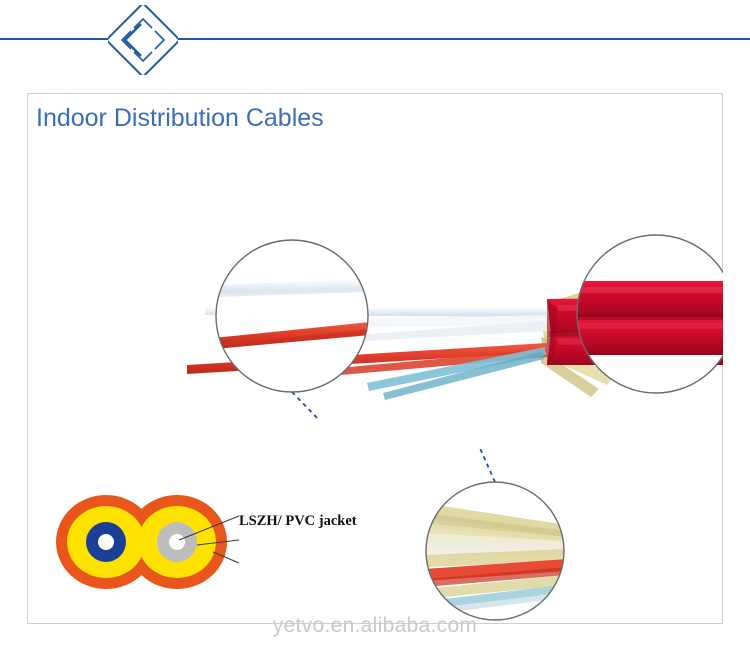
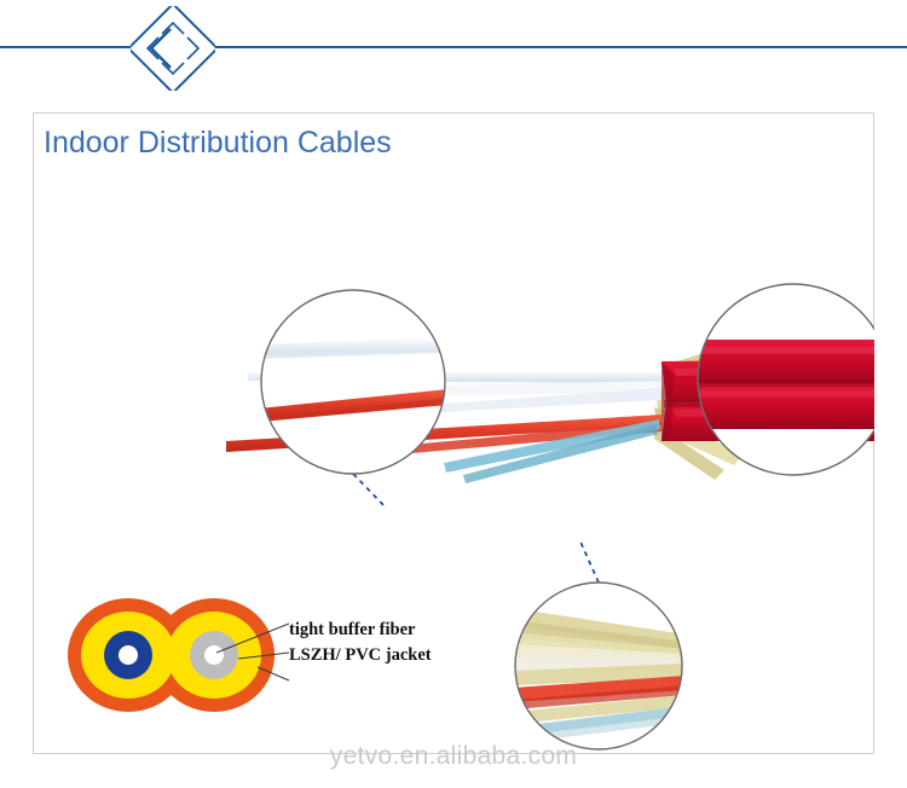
+ tight buffer fiber
  LSZH/ PVC jacket
  Indoor Distribution Cables
  yetvo.en.alibaba.com
